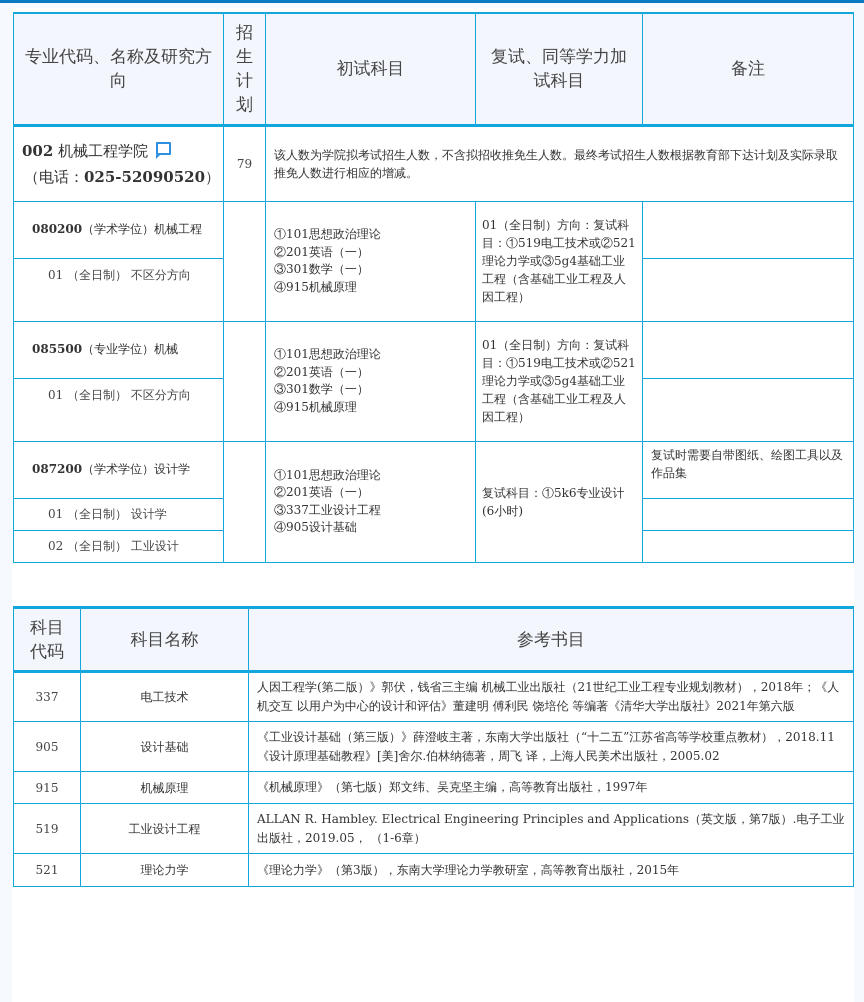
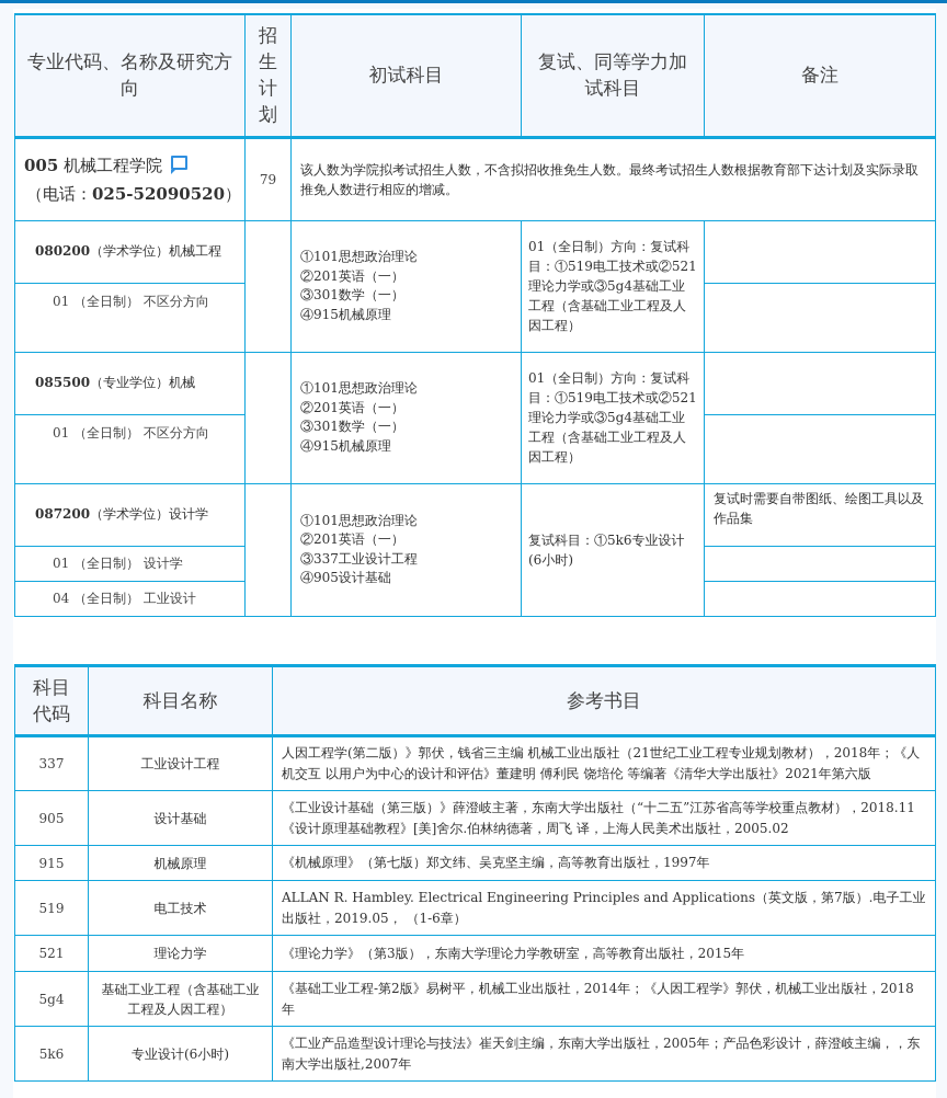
  专业代码、名称及研究方向	招生计划	初试科目	复试、同等学力加试科目	备注
- 002 机械工程学院 （电话：025-52090520）	79	该人数为学院拟考试招生人数，不含拟招收推免生人数。最终考试招生人数根据教育部下达计划及实际录取推免人数进行相应的增减。
+ 005 机械工程学院 （电话：025-52090520）	79	该人数为学院拟考试招生人数，不含拟招收推免生人数。最终考试招生人数根据教育部下达计划及实际录取推免人数进行相应的增减。
  080200（学术学位）机械工程		①101思想政治理论 ②201英语（一） ③301数学（一） ④915机械原理	01（全日制）方向：复试科目：①519电工技术或②521理论力学或③5g4基础工业工程（含基础工业工程及人因工程）
  01 （全日制） 不区分方向
  085500（专业学位）机械		①101思想政治理论 ②201英语（一） ③301数学（一） ④915机械原理	01（全日制）方向：复试科目：①519电工技术或②521理论力学或③5g4基础工业工程（含基础工业工程及人因工程）
  01 （全日制） 不区分方向
  087200（学术学位）设计学		①101思想政治理论 ②201英语（一） ③337工业设计工程 ④905设计基础	复试科目：①5k6专业设计(6小时)	复试时需要自带图纸、绘图工具以及作品集
  01 （全日制） 设计学
- 02 （全日制） 工业设计
+ 04 （全日制） 工业设计
  科目代码	科目名称	参考书目
- 337	电工技术	人因工程学(第二版）》郭伏，钱省三主编 机械工业出版社（21世纪工业工程专业规划教材），2018年；《人机交互 以用户为中心的设计和评估》董建明 傅利民 饶培伦 等编著《清华大学出版社》2021年第六版
+ 337	工业设计工程	人因工程学(第二版）》郭伏，钱省三主编 机械工业出版社（21世纪工业工程专业规划教材），2018年；《人机交互 以用户为中心的设计和评估》董建明 傅利民 饶培伦 等编著《清华大学出版社》2021年第六版
  905	设计基础	《工业设计基础（第三版）》薛澄岐主著，东南大学出版社（“十二五”江苏省高等学校重点教材），2018.11 《设计原理基础教程》[美]舍尔.伯林纳德著，周飞 译，上海人民美术出版社，2005.02
  915	机械原理	《机械原理》（第七版）郑文纬、吴克坚主编，高等教育出版社，1997年
- 519	工业设计工程	ALLAN R. Hambley. Electrical Engineering Principles and Applications（英文版，第7版）.电子工业出版社，2019.05， （1-6章）
+ 519	电工技术	ALLAN R. Hambley. Electrical Engineering Principles and Applications（英文版，第7版）.电子工业出版社，2019.05， （1-6章）
  521	理论力学	《理论力学》（第3版），东南大学理论力学教研室，高等教育出版社，2015年
+ 5g4	基础工业工程（含基础工业工程及人因工程）	《基础工业工程-第2版》易树平，机械工业出版社，2014年；《人因工程学》郭伏，机械工业出版社，2018年
+ 5k6	专业设计(6小时)	《工业产品造型设计理论与技法》崔天剑主编，东南大学出版社，2005年；产品色彩设计，薛澄岐主编，，东南大学出版社,2007年
